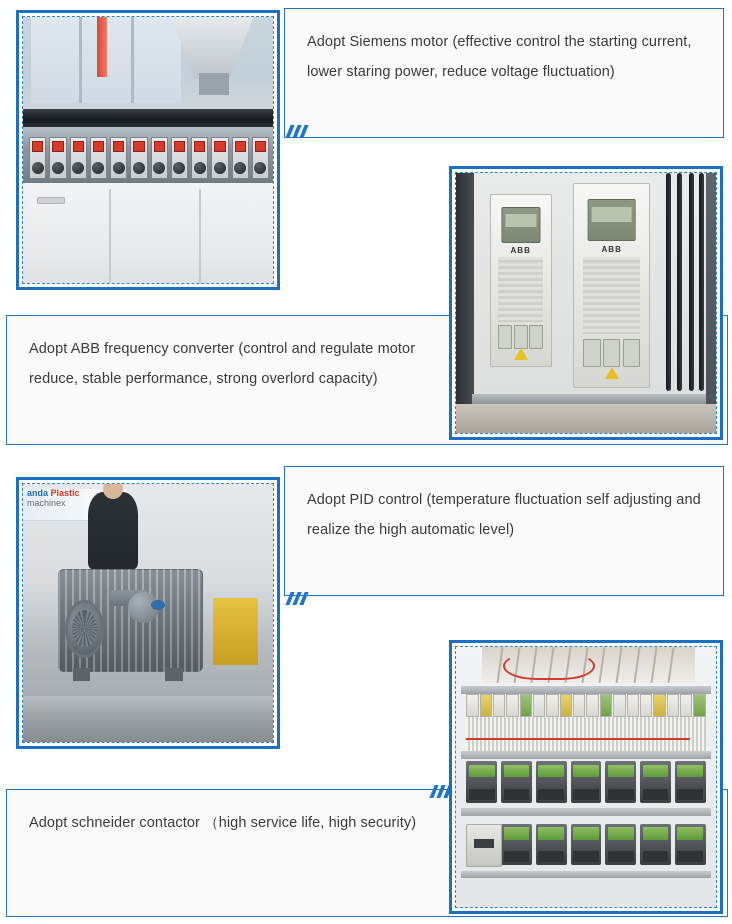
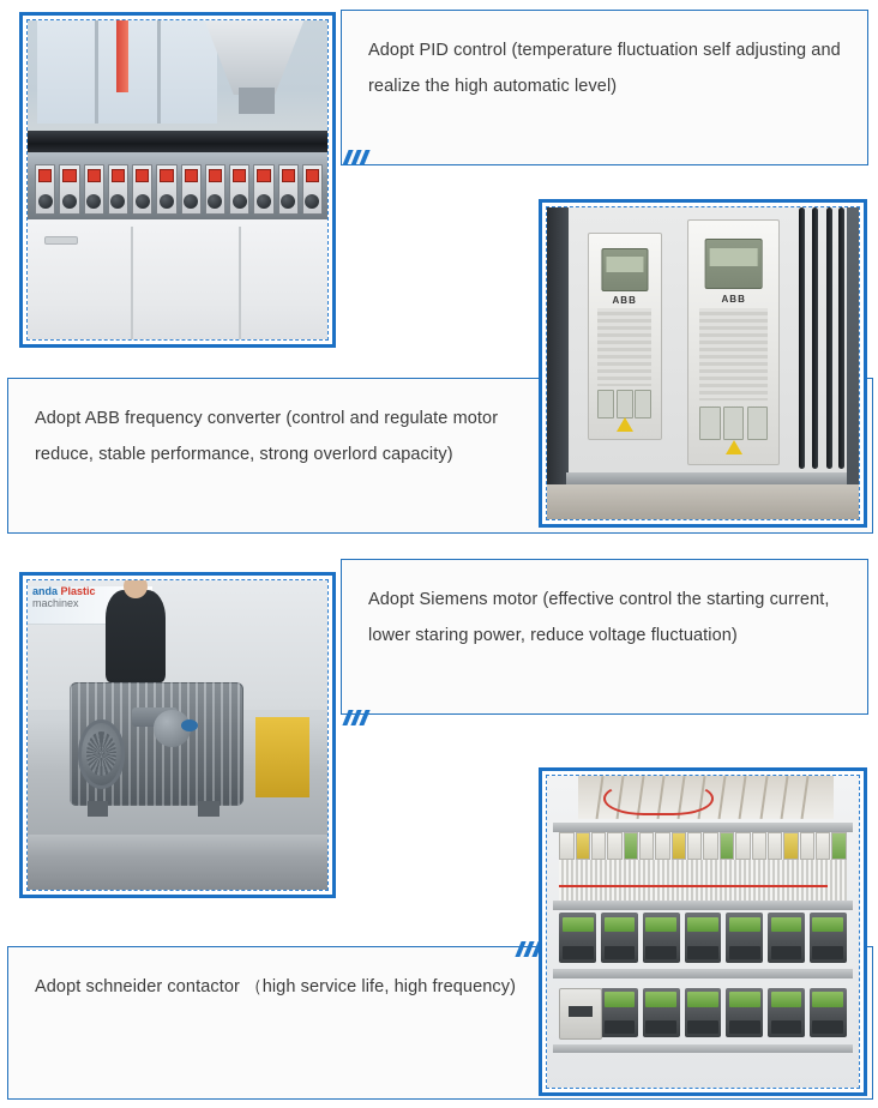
- Adopt Siemens motor (effective control the starting current, lower staring power, reduce voltage fluctuation)
+ Adopt PID control (temperature fluctuation self adjusting and realize the high automatic level)
  Adopt ABB frequency converter (control and regulate motor reduce, stable performance, strong overlord capacity)
  ABB
  ABB
- Adopt PID control (temperature fluctuation self adjusting and realize the high automatic level)
+ Adopt Siemens motor (effective control the starting current, lower staring power, reduce voltage fluctuation)
  anda Plastic
  machinex
- Adopt schneider contactor （high service life, high security)
+ Adopt schneider contactor （high service life, high frequency)
